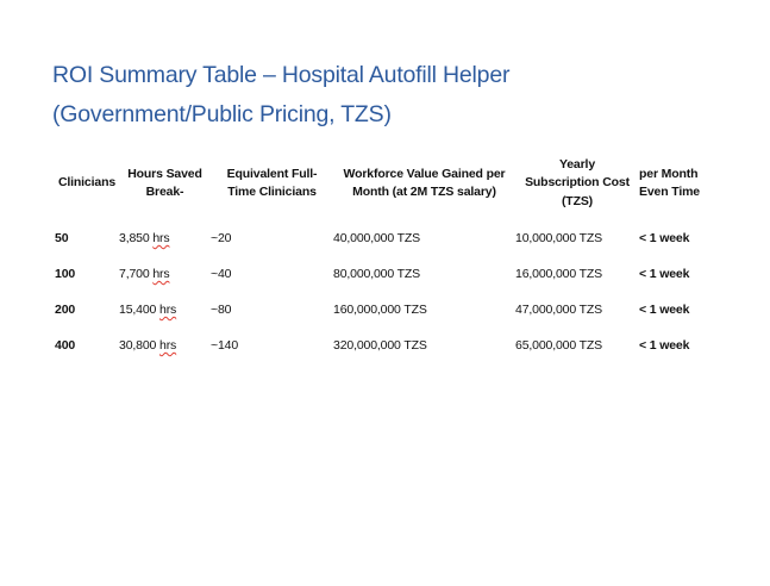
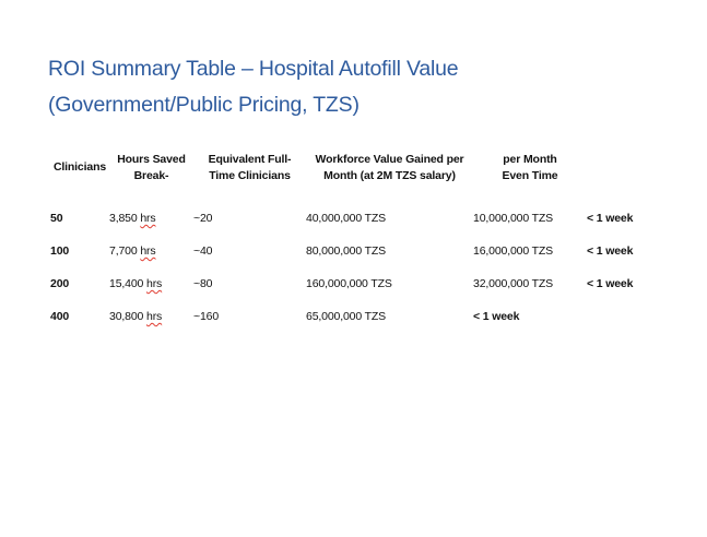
- ROI Summary Table – Hospital Autofill Helper
+ ROI Summary Table – Hospital Autofill Value
  (Government/Public Pricing, TZS)
  Clinicians
  Hours Saved
  Break-
  Equivalent Full-
  Time Clinicians
  Workforce Value Gained per
  Month (at 2M TZS salary)
- Yearly
- Subscription Cost
- (TZS)
  per Month
  Even Time
  50
  3,850 hrs
  ~20
  40,000,000 TZS
  10,000,000 TZS
  < 1 week
  100
  7,700 hrs
  ~40
  80,000,000 TZS
  16,000,000 TZS
  < 1 week
  200
  15,400 hrs
  ~80
  160,000,000 TZS
- 47,000,000 TZS
+ 32,000,000 TZS
  < 1 week
  400
  30,800 hrs
- ~140
+ ~160
- 320,000,000 TZS
  65,000,000 TZS
  < 1 week
